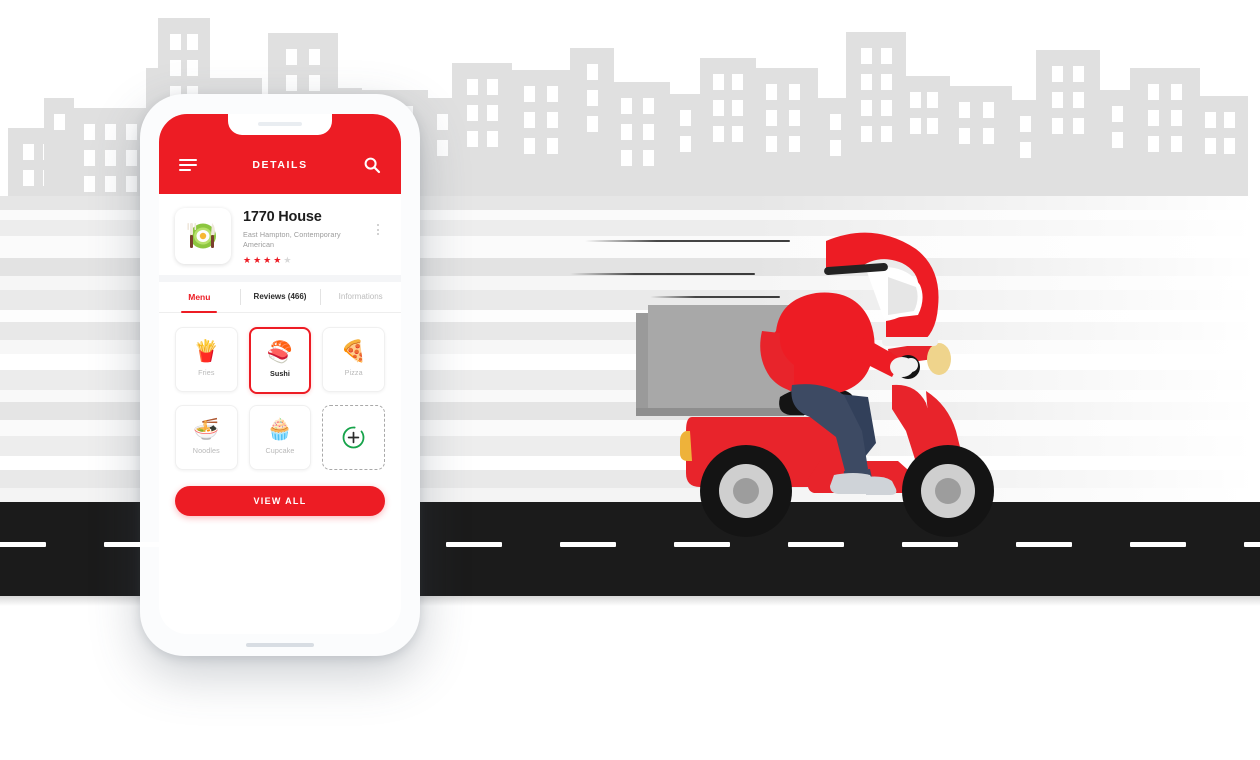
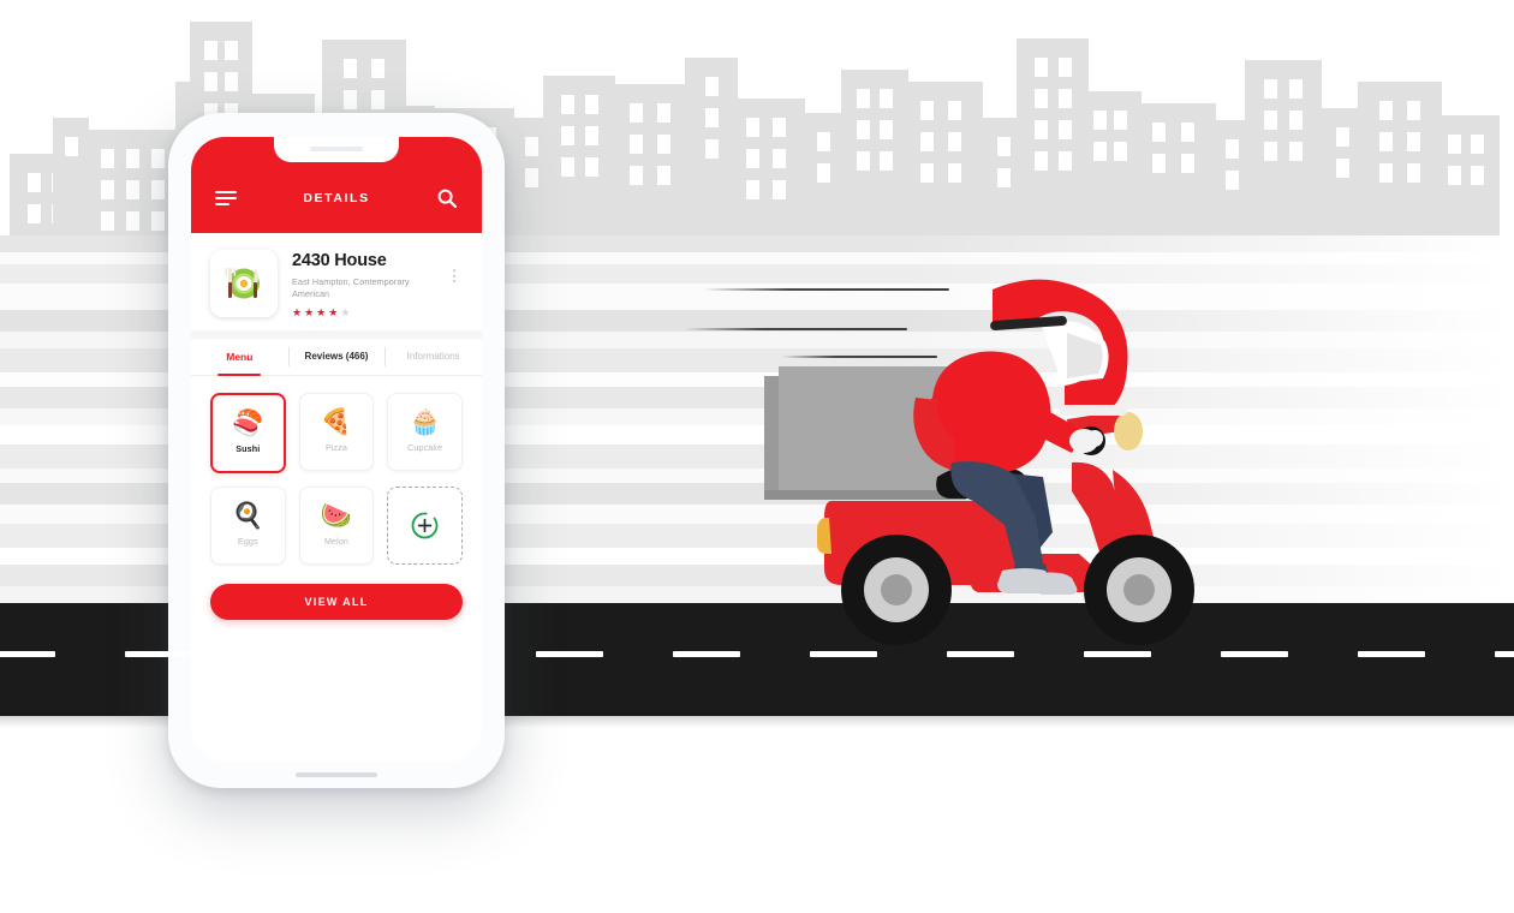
  DETAILS
- 1770 House
+ 2430 House
  East Hampton, Contemporary American
  ★
  ★
  ★
  ★
  ★
  Menu
  Reviews (466)
  Informations
- 🍟
- Fries
  🍣
  Sushi
  🍕
  Pizza
- 🍜
- Noodles
  🧁
  Cupcake
+ 🍳
+ Eggs
+ 🍉
+ Melon
  VIEW ALL
